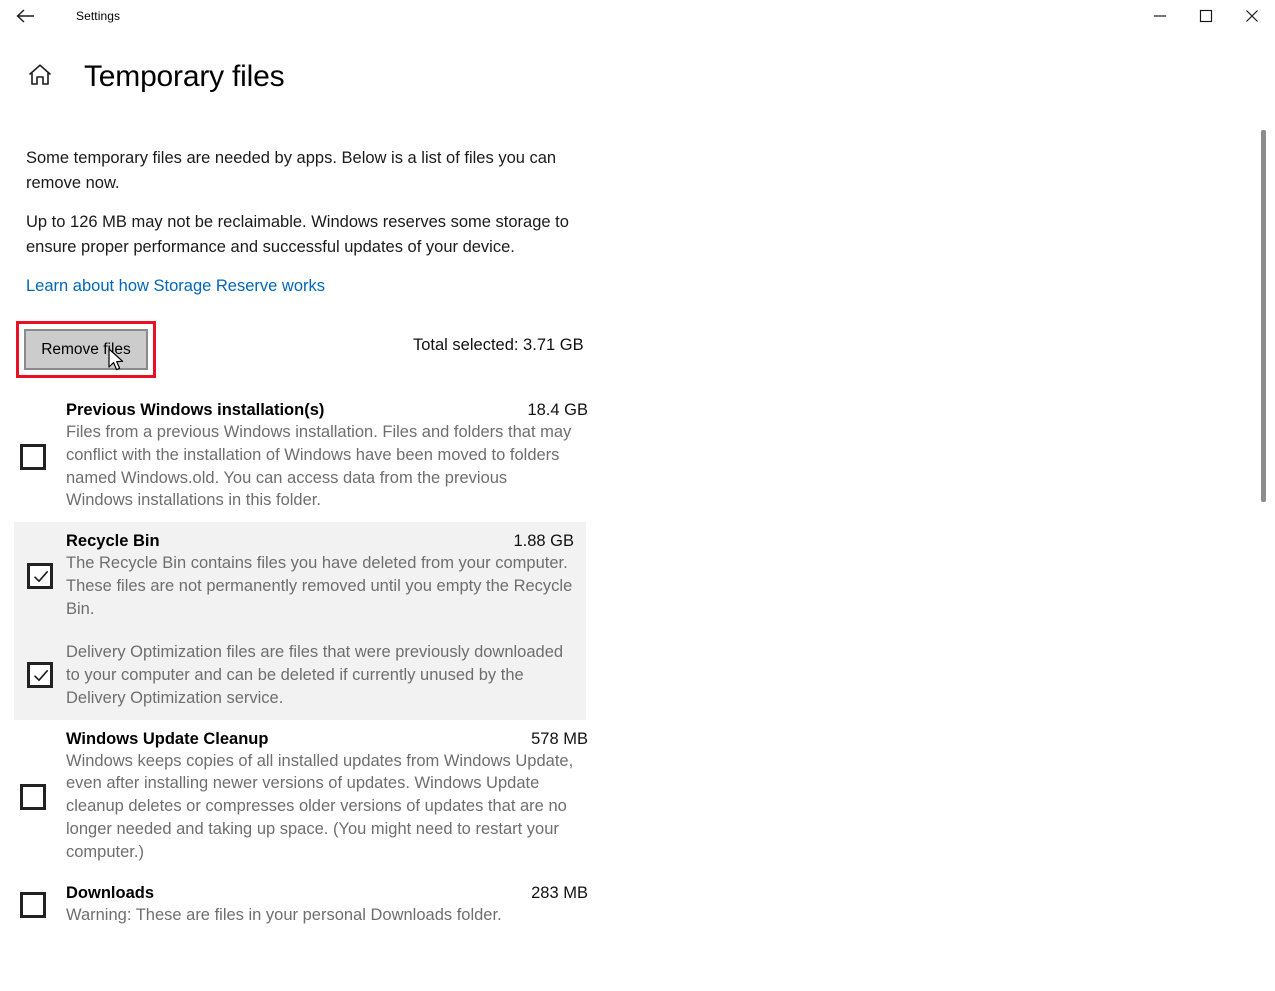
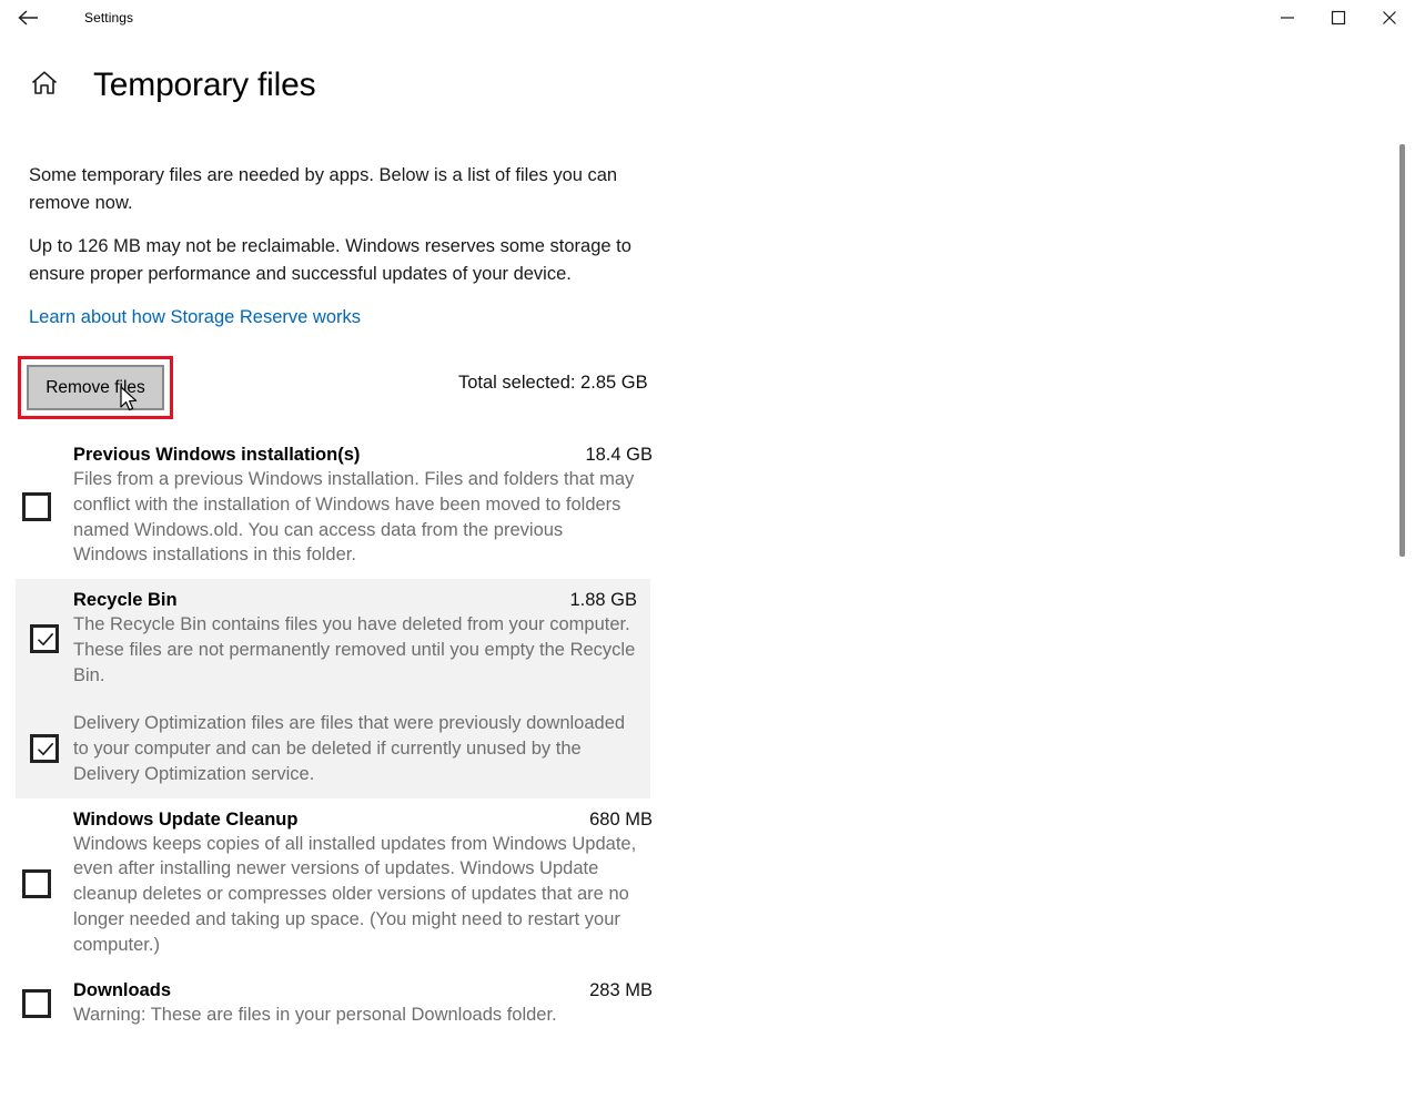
  Settings
  Temporary files
  Some temporary files are needed by apps. Below is a list of files you can remove now.
  Up to 126 MB may not be reclaimable. Windows reserves some storage to ensure proper performance and successful updates of your device.
  Learn about how Storage Reserve works
  Remove fles
- Total selected: 3.71 GB
+ Total selected: 2.85 GB
  Previous Windows installation(s)
  18.4 GB
  Files from a previous Windows installation. Files and folders that may conflict with the installation of Windows have been moved to folders named Windows.old. You can access data from the previous Windows installations in this folder.
  Recycle Bin
  1.88 GB
  The Recycle Bin contains files you have deleted from your computer. These files are not permanently removed until you empty the Recycle Bin.
  Delivery Optimization files are files that were previously downloaded to your computer and can be deleted if currently unused by the Delivery Optimization service.
  Windows Update Cleanup
- 578 MB
+ 680 MB
  Windows keeps copies of all installed updates from Windows Update, even after installing newer versions of updates. Windows Update cleanup deletes or compresses older versions of updates that are no longer needed and taking up space. (You might need to restart your computer.)
  Downloads
  283 MB
  Warning: These are files in your personal Downloads folder.
